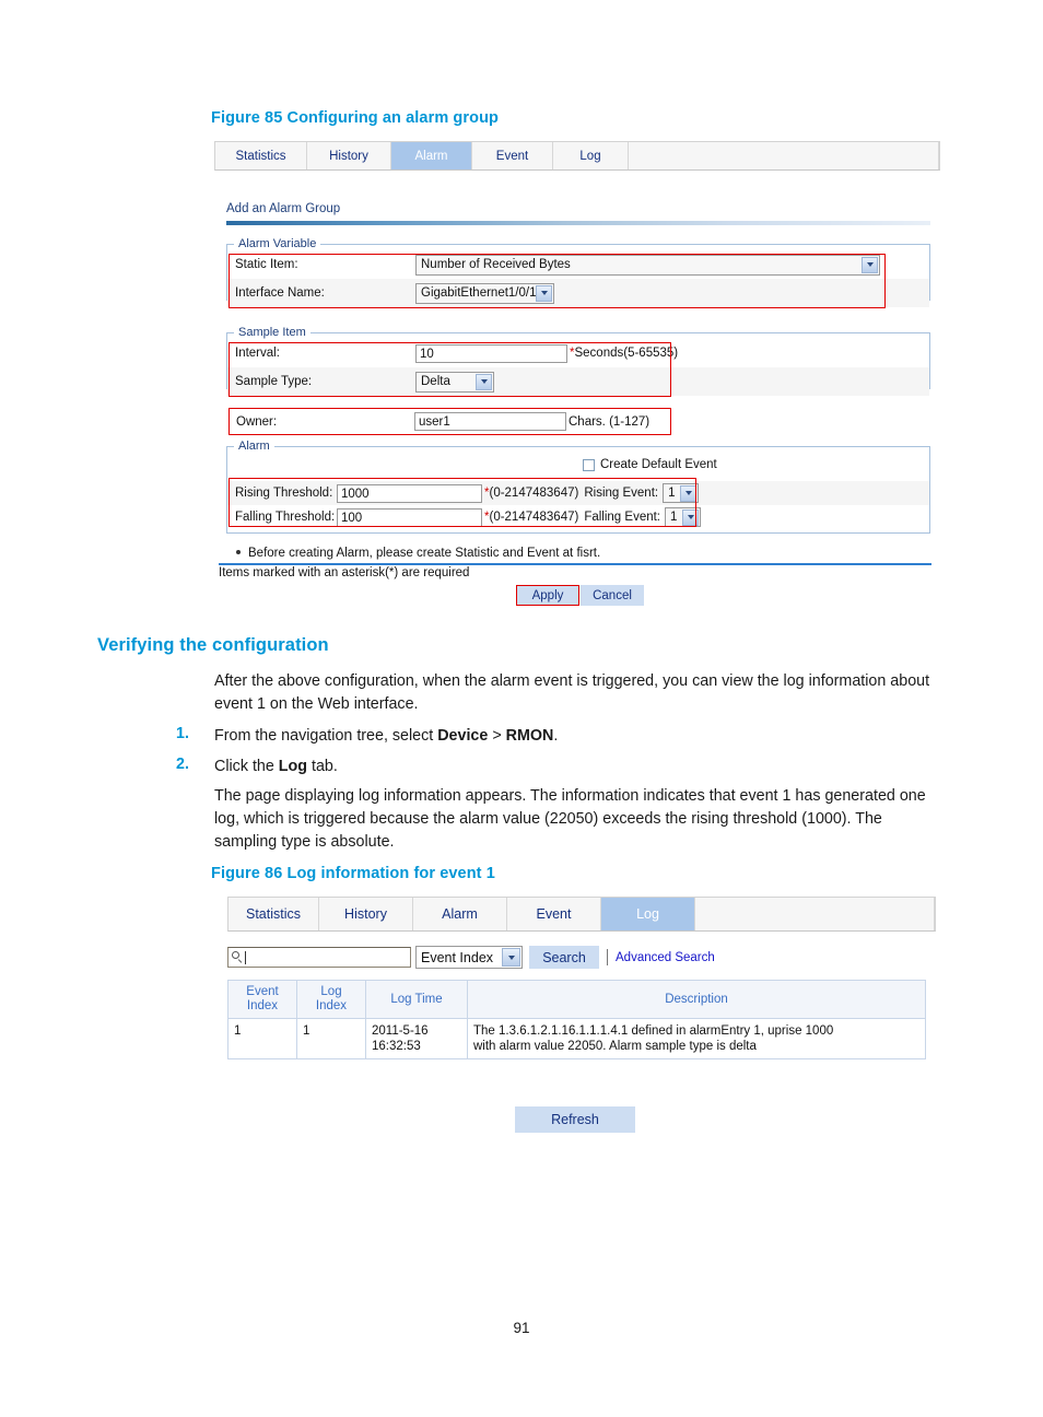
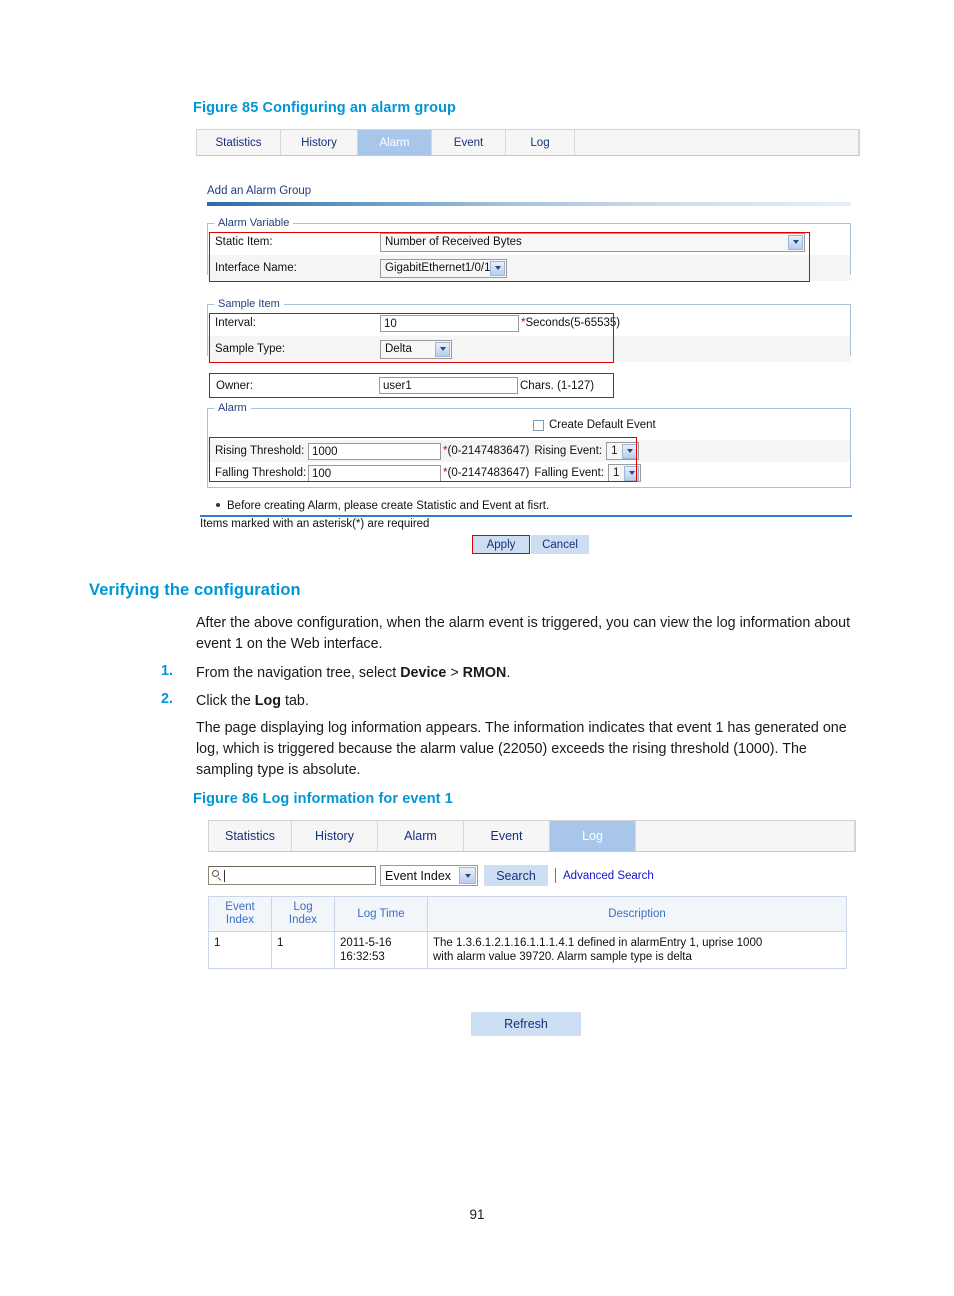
  Figure 85 Configuring an alarm group
  Statistics
  History
  Alarm
  Event
  Log
  Add an Alarm Group
  Alarm Variable
  Static Item:
  Number of Received Bytes
  Interface Name:
  GigabitEthernet1/0/1
  Sample Item
  Interval:
  10
  *Seconds(5-65535)
  Sample Type:
  Delta
  Owner:
  user1
  Chars. (1-127)
  Alarm
  Create Default Event
  Rising Threshold:
  1000
  *(0-2147483647)
  Rising Event:
  1
  Falling Threshold:
  100
  *(0-2147483647)
  Falling Event:
  1
  Before creating Alarm, please create Statistic and Event at fisrt.
  Items marked with an asterisk(*) are required
  Apply
  Cancel
  Verifying the configuration
  After the above configuration, when the alarm event is triggered, you can view the log information about event 1 on the Web interface.
  1.
  From the navigation tree, select Device > RMON.
  2.
  Click the Log tab.
  The page displaying log information appears. The information indicates that event 1 has generated one log, which is triggered because the alarm value (22050) exceeds the rising threshold (1000). The sampling type is absolute.
  Figure 86 Log information for event 1
  Statistics
  History
  Alarm
  Event
  Log
  Event Index
  Search
  Advanced Search
  Event Index	Log Index	Log Time	Description
- 1	1	2011-5-16 16:32:53	The 1.3.6.1.2.1.16.1.1.1.4.1 defined in alarmEntry 1, uprise 1000 with alarm value 22050. Alarm sample type is delta
+ 1	1	2011-5-16 16:32:53	The 1.3.6.1.2.1.16.1.1.1.4.1 defined in alarmEntry 1, uprise 1000 with alarm value 39720. Alarm sample type is delta
  Refresh
  91
